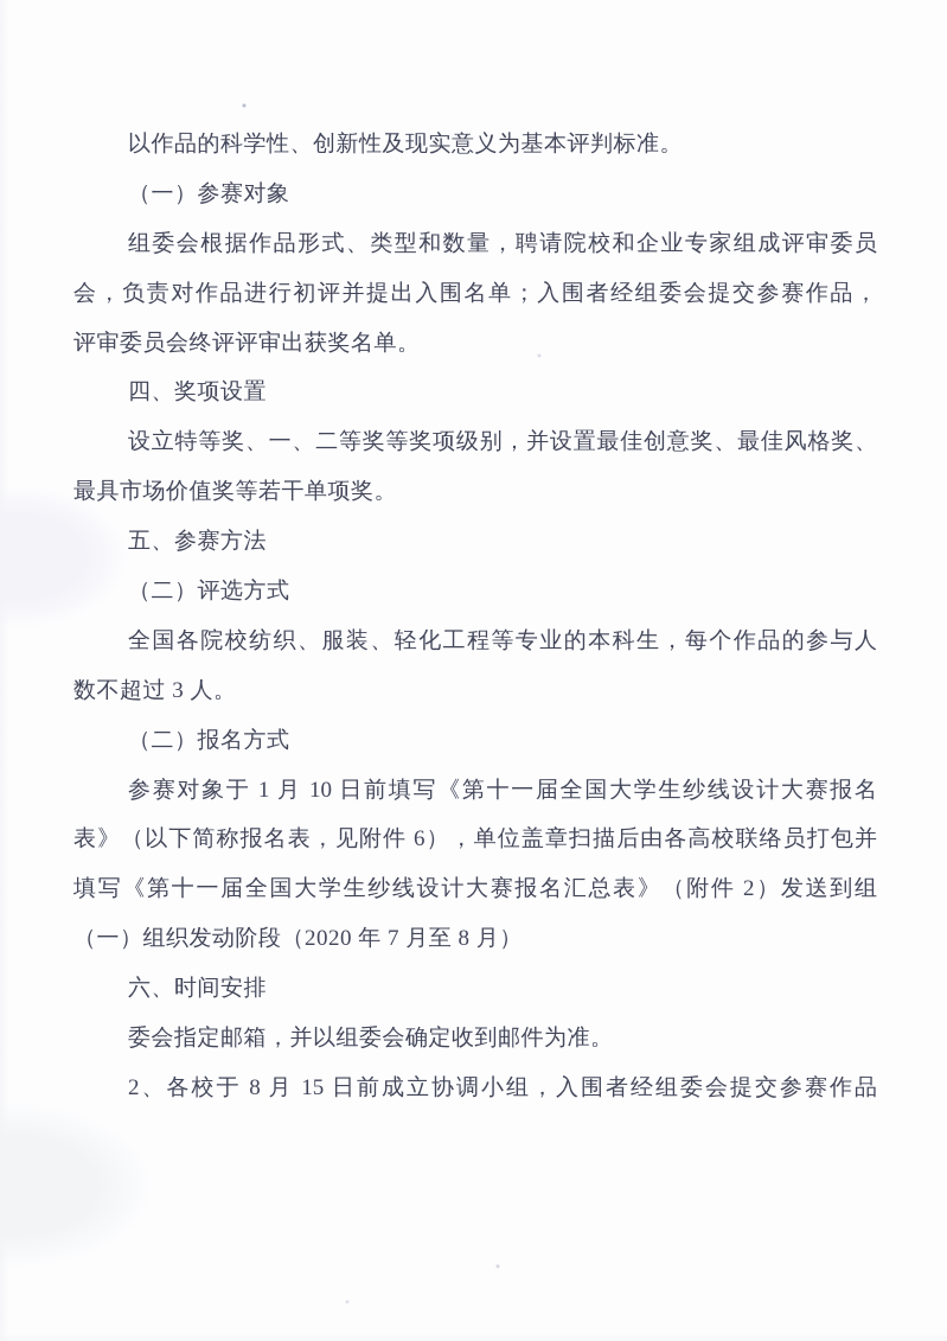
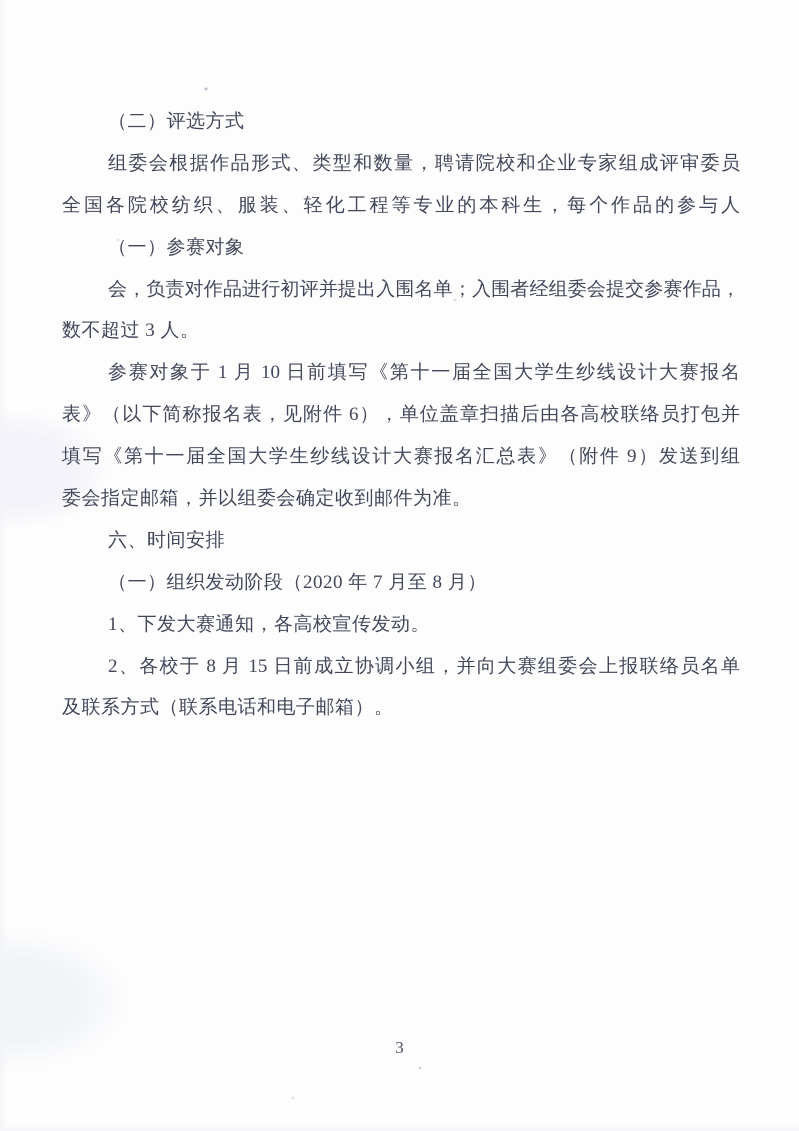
- 以作品的科学性、创新性及现实意义为基本评判标准。
- （一）参赛对象
+ （二）评选方式
  组委会根据作品形式、类型和数量，聘请院校和企业专家组成评审委员
- 会，负责对作品进行初评并提出入围名单；入围者经组委会提交参赛作品，
+ 全国各院校纺织、服装、轻化工程等专业的本科生，每个作品的参与人
- 评审委员会终评评审出获奖名单。
- 四、奖项设置
- 设立特等奖、一、二等奖等奖项级别，并设置最佳创意奖、最佳风格奖、
- 最具市场价值奖等若干单项奖。
- 五、参赛方法
- （二）评选方式
+ （一）参赛对象
- 全国各院校纺织、服装、轻化工程等专业的本科生，每个作品的参与人
+ 会，负责对作品进行初评并提出入围名单；入围者经组委会提交参赛作品，
  数不超过 3 人。
- （二）报名方式
  参赛对象于 1 月 10 日前填写《第十一届全国大学生纱线设计大赛报名
  表》（以下简称报名表，见附件 6），单位盖章扫描后由各高校联络员打包并
- 填写《第十一届全国大学生纱线设计大赛报名汇总表》（附件 2）发送到组
+ 填写《第十一届全国大学生纱线设计大赛报名汇总表》（附件 9）发送到组
- （一）组织发动阶段（2020 年 7 月至 8 月）
+ 委会指定邮箱，并以组委会确定收到邮件为准。
  六、时间安排
- 委会指定邮箱，并以组委会确定收到邮件为准。
+ （一）组织发动阶段（2020 年 7 月至 8 月）
+ 1、下发大赛通知，各高校宣传发动。
- 2、各校于 8 月 15 日前成立协调小组，入围者经组委会提交参赛作品
+ 2、各校于 8 月 15 日前成立协调小组，并向大赛组委会上报联络员名单
+ 及联系方式（联系电话和电子邮箱）。
+ 3
